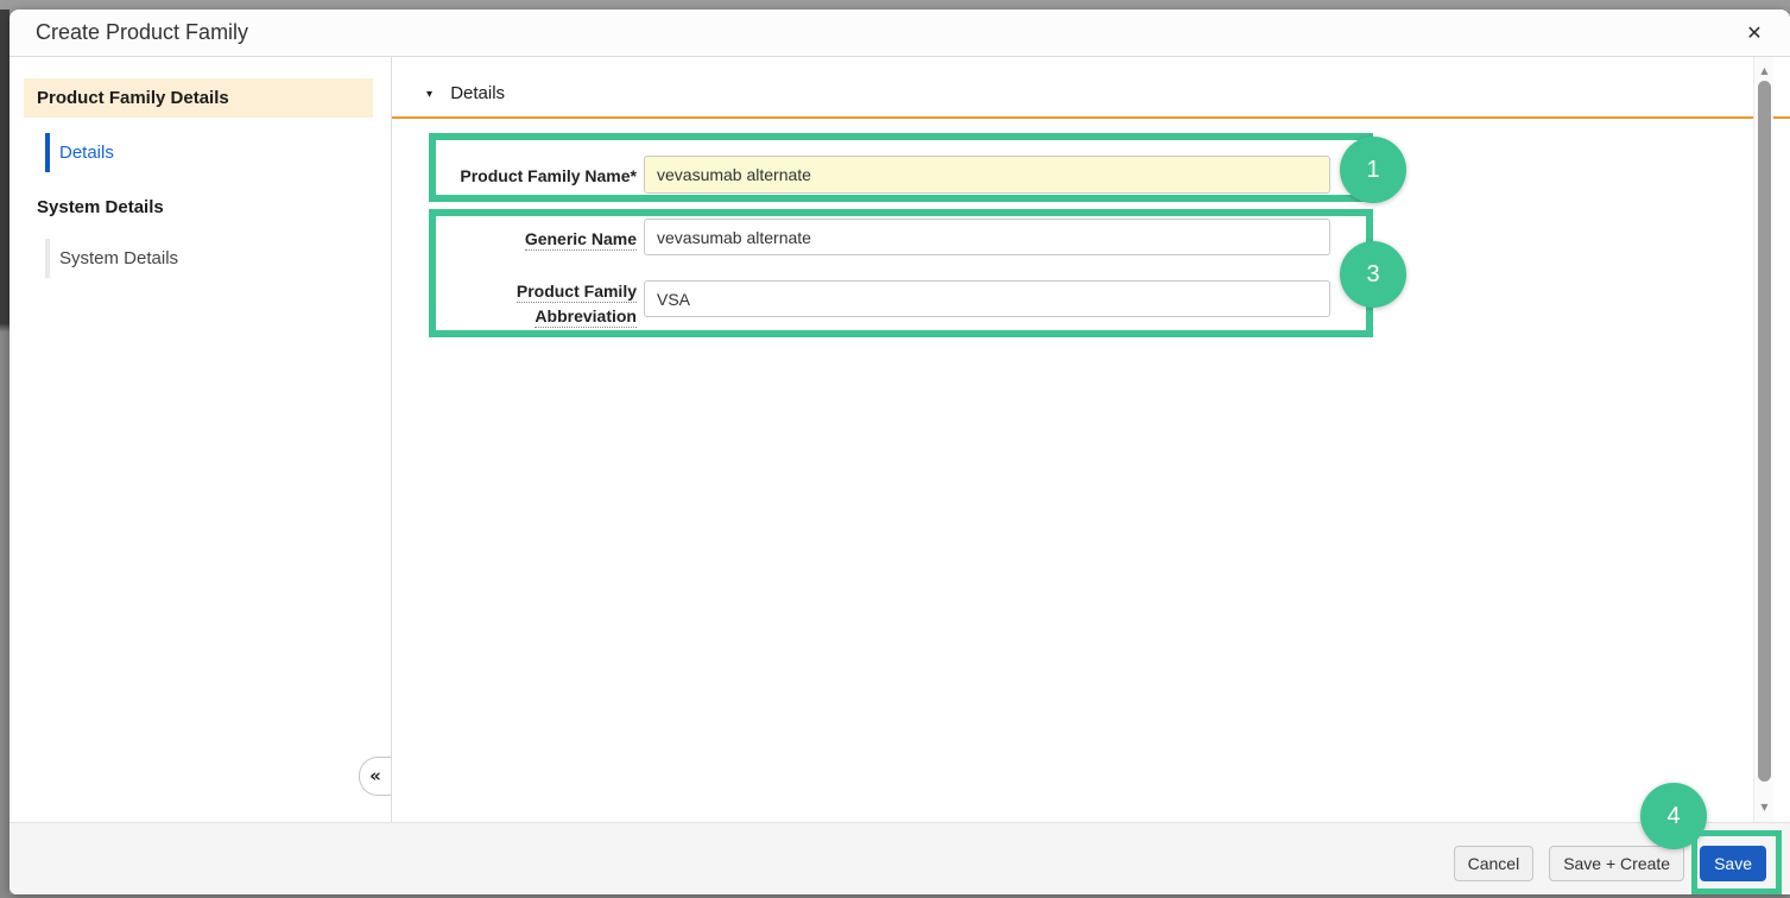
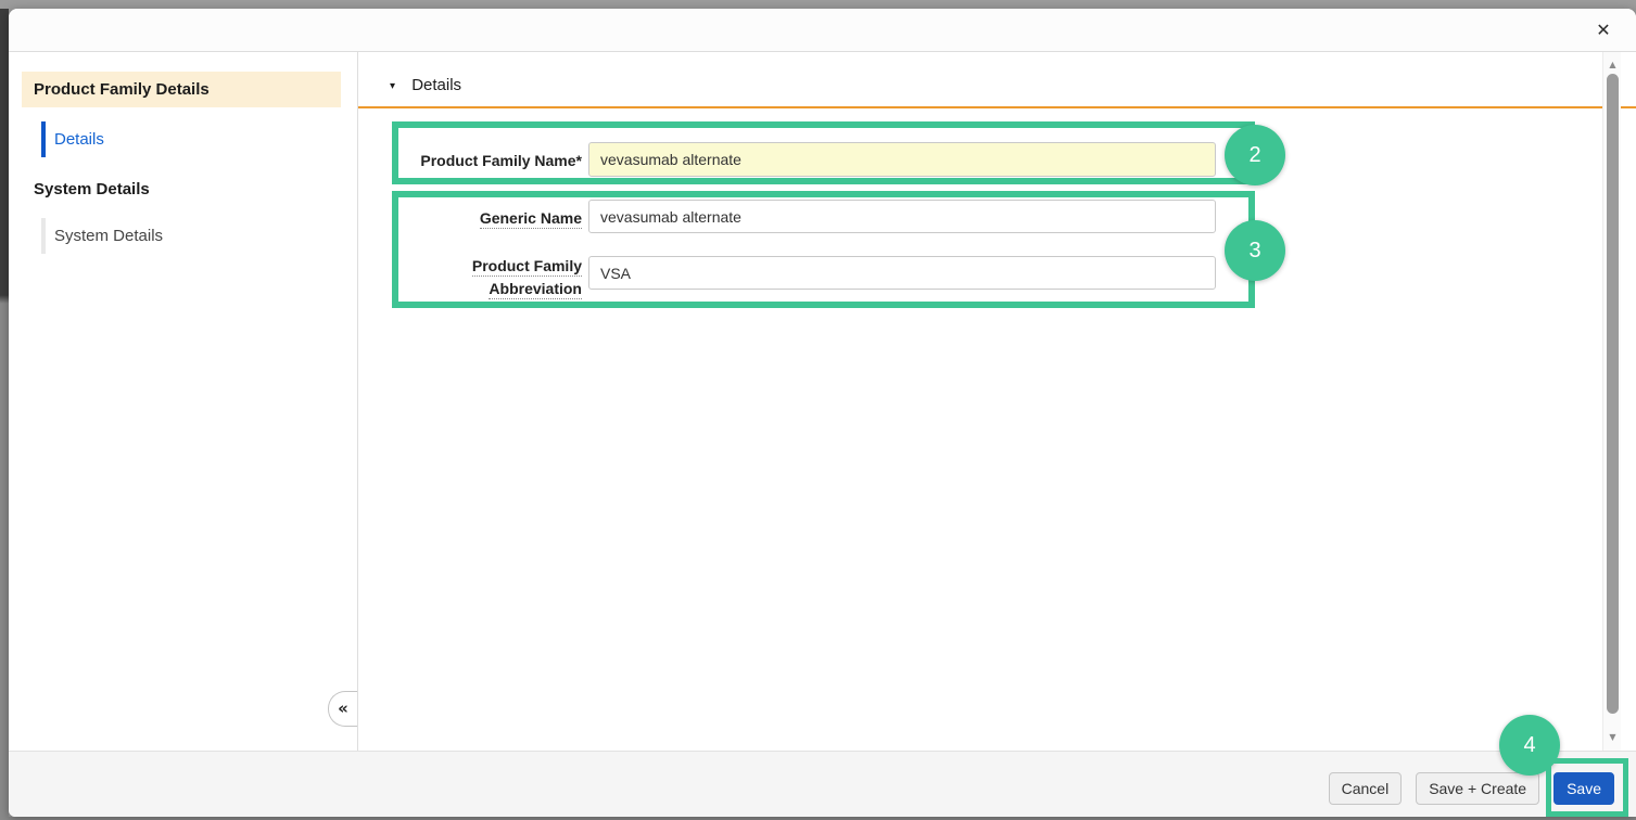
- Create Product Family
  ✕
  Product Family Details
  Details
  System Details
  System Details
  «
  ▾ Details
  Product Family Name*
  vevasumab alternate
  Generic Name
  vevasumab alternate
  Product Family Abbreviation
  VSA
- 1
+ 2
  3
  ▲
  ▼
  Cancel
  Save + Create
  Save
  4
